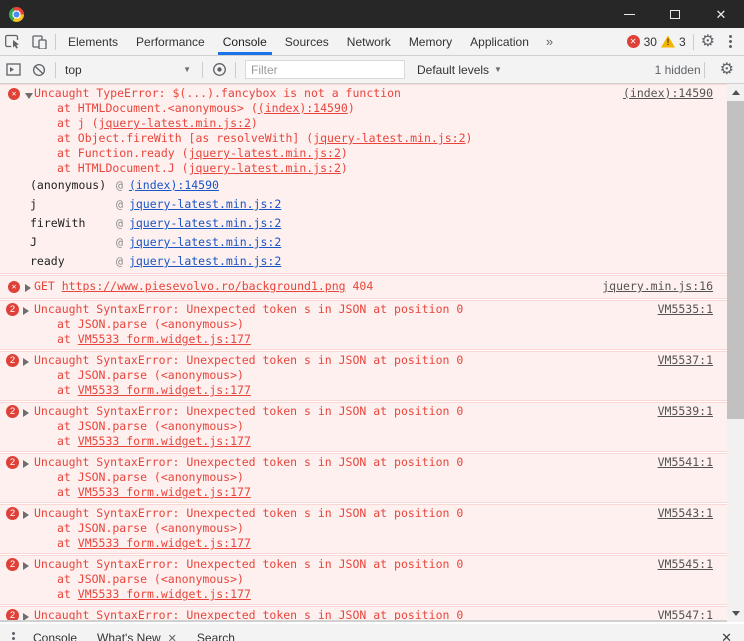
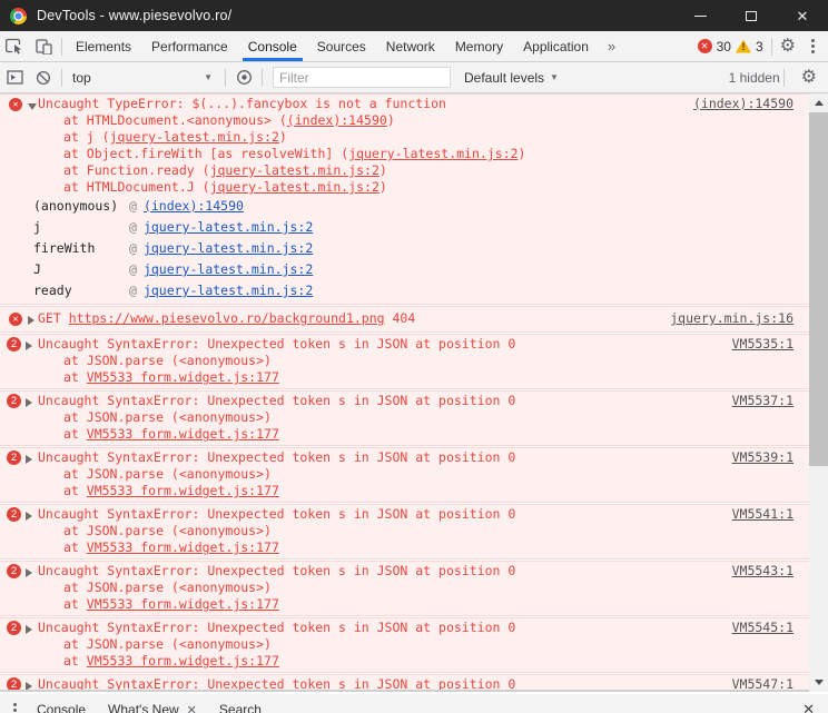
+ DevTools - www.piesevolvo.ro/
  ✕
  Elements
  Performance
  Console
  Sources
  Network
  Memory
  Application
  »
  30
  3
  ⚙
  top
  ▼
  Filter
  Default levels
  ▼
  1 hidden
  ⚙
  Uncaught TypeError: $(...).fancybox is not a function
  (index):14590
  at HTMLDocument.<anonymous> ((index):14590)
  at j (jquery-latest.min.js:2)
  at Object.fireWith [as resolveWith] (jquery-latest.min.js:2)
  at Function.ready (jquery-latest.min.js:2)
  at HTMLDocument.J (jquery-latest.min.js:2)
  (anonymous)
  @
  (index):14590
  j
  @
  jquery-latest.min.js:2
  fireWith
  @
  jquery-latest.min.js:2
  J
  @
  jquery-latest.min.js:2
  ready
  @
  jquery-latest.min.js:2
  GET https://www.piesevolvo.ro/background1.png 404
  jquery.min.js:16
  2
  Uncaught SyntaxError: Unexpected token s in JSON at position 0
  VM5535:1
  at JSON.parse (<anonymous>)
  at VM5533 form.widget.js:177
  2
  Uncaught SyntaxError: Unexpected token s in JSON at position 0
  VM5537:1
  at JSON.parse (<anonymous>)
  at VM5533 form.widget.js:177
  2
  Uncaught SyntaxError: Unexpected token s in JSON at position 0
  VM5539:1
  at JSON.parse (<anonymous>)
  at VM5533 form.widget.js:177
  2
  Uncaught SyntaxError: Unexpected token s in JSON at position 0
  VM5541:1
  at JSON.parse (<anonymous>)
  at VM5533 form.widget.js:177
  2
  Uncaught SyntaxError: Unexpected token s in JSON at position 0
  VM5543:1
  at JSON.parse (<anonymous>)
  at VM5533 form.widget.js:177
  2
  Uncaught SyntaxError: Unexpected token s in JSON at position 0
  VM5545:1
  at JSON.parse (<anonymous>)
  at VM5533 form.widget.js:177
  2
  Uncaught SyntaxError: Unexpected token s in JSON at position 0
  VM5547:1
  Console
  What's New
  ✕
  Search
  ✕
